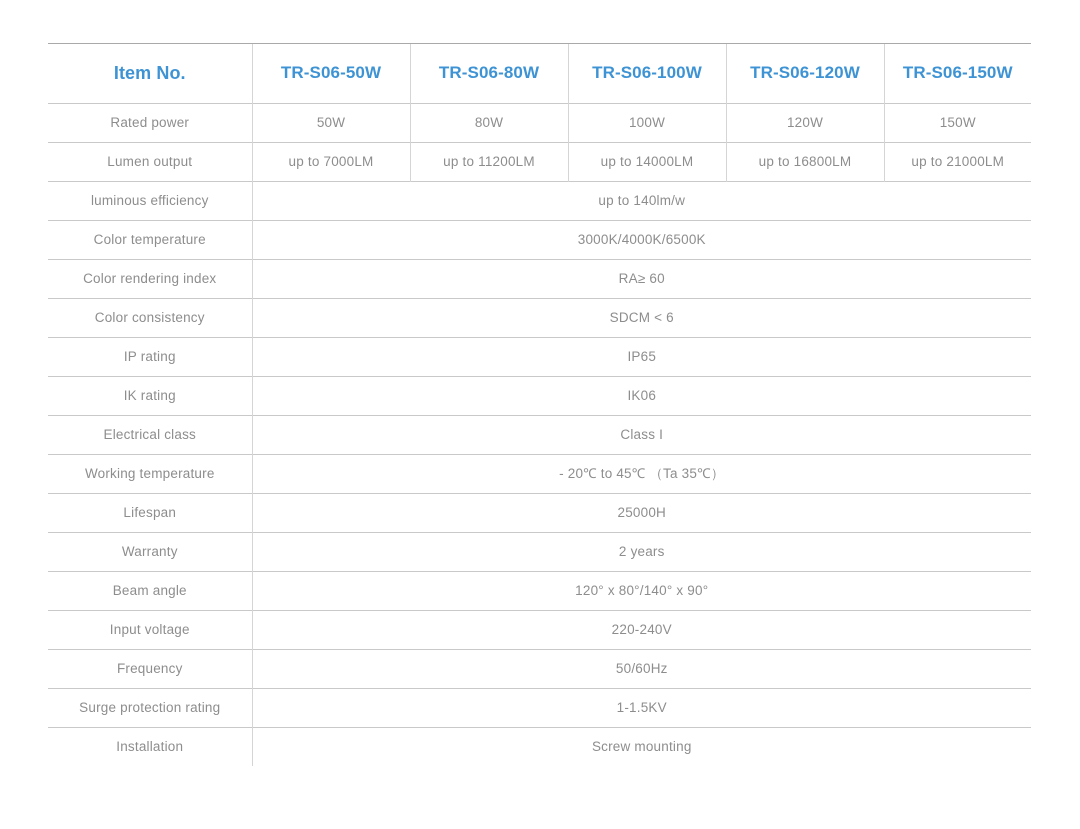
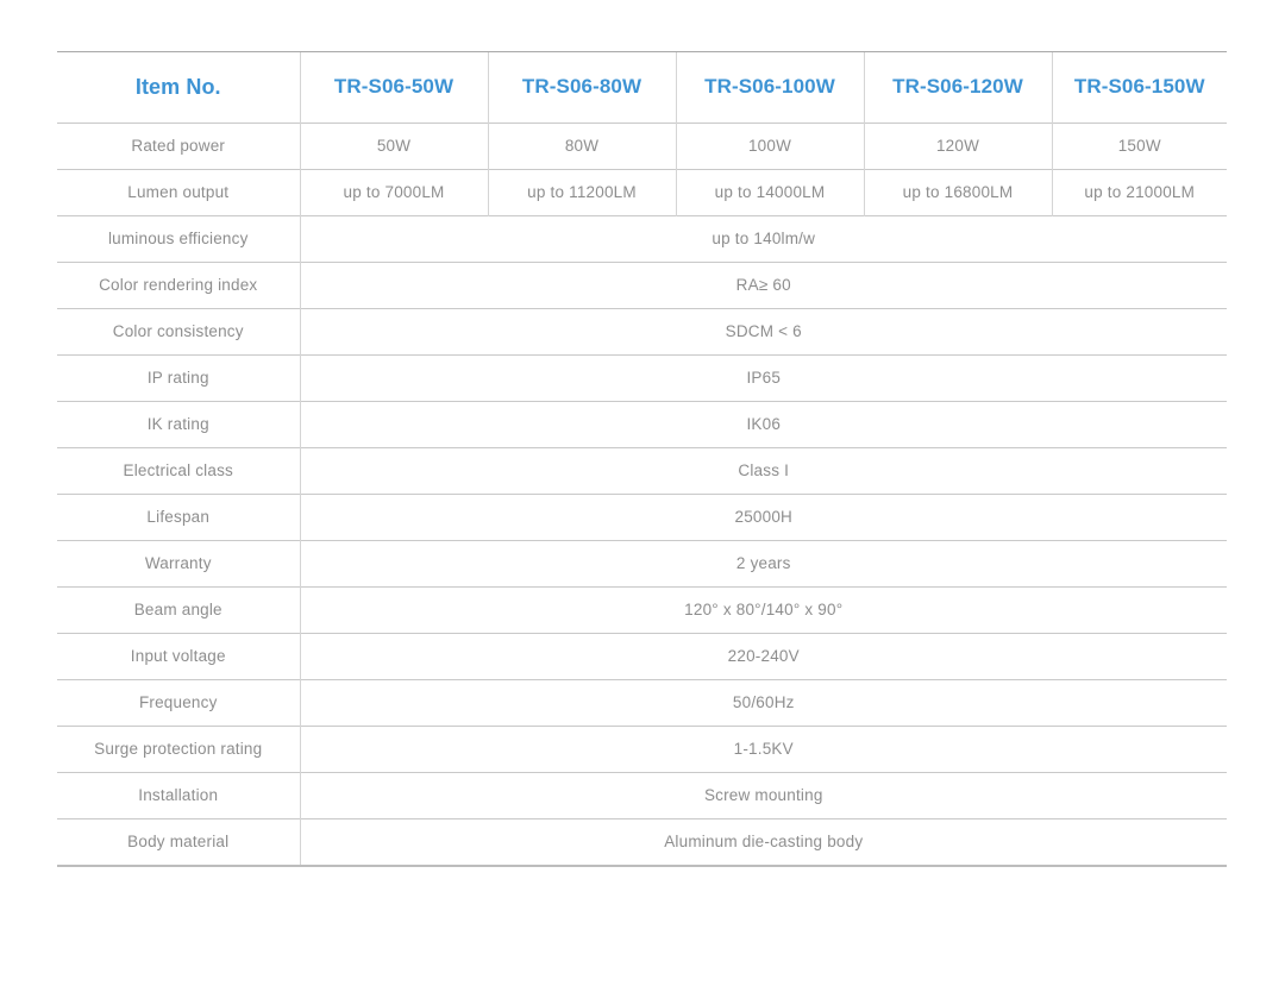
  Item No.	TR-S06-50W	TR-S06-80W	TR-S06-100W	TR-S06-120W	TR-S06-150W
  Rated power	50W	80W	100W	120W	150W
  Lumen output	up to 7000LM	up to 11200LM	up to 14000LM	up to 16800LM	up to 21000LM
  luminous efficiency	up to 140lm/w
- Color temperature	3000K/4000K/6500K
  Color rendering index	RA≥ 60
  Color consistency	SDCM < 6
  IP rating	IP65
  IK rating	IK06
  Electrical class	Class I
- Working temperature	- 20℃ to 45℃ （Ta 35℃）
  Lifespan	25000H
  Warranty	2 years
  Beam angle	120° x 80°/140° x 90°
  Input voltage	220-240V
  Frequency	50/60Hz
  Surge protection rating	1-1.5KV
  Installation	Screw mounting
+ Body material	Aluminum die-casting body
